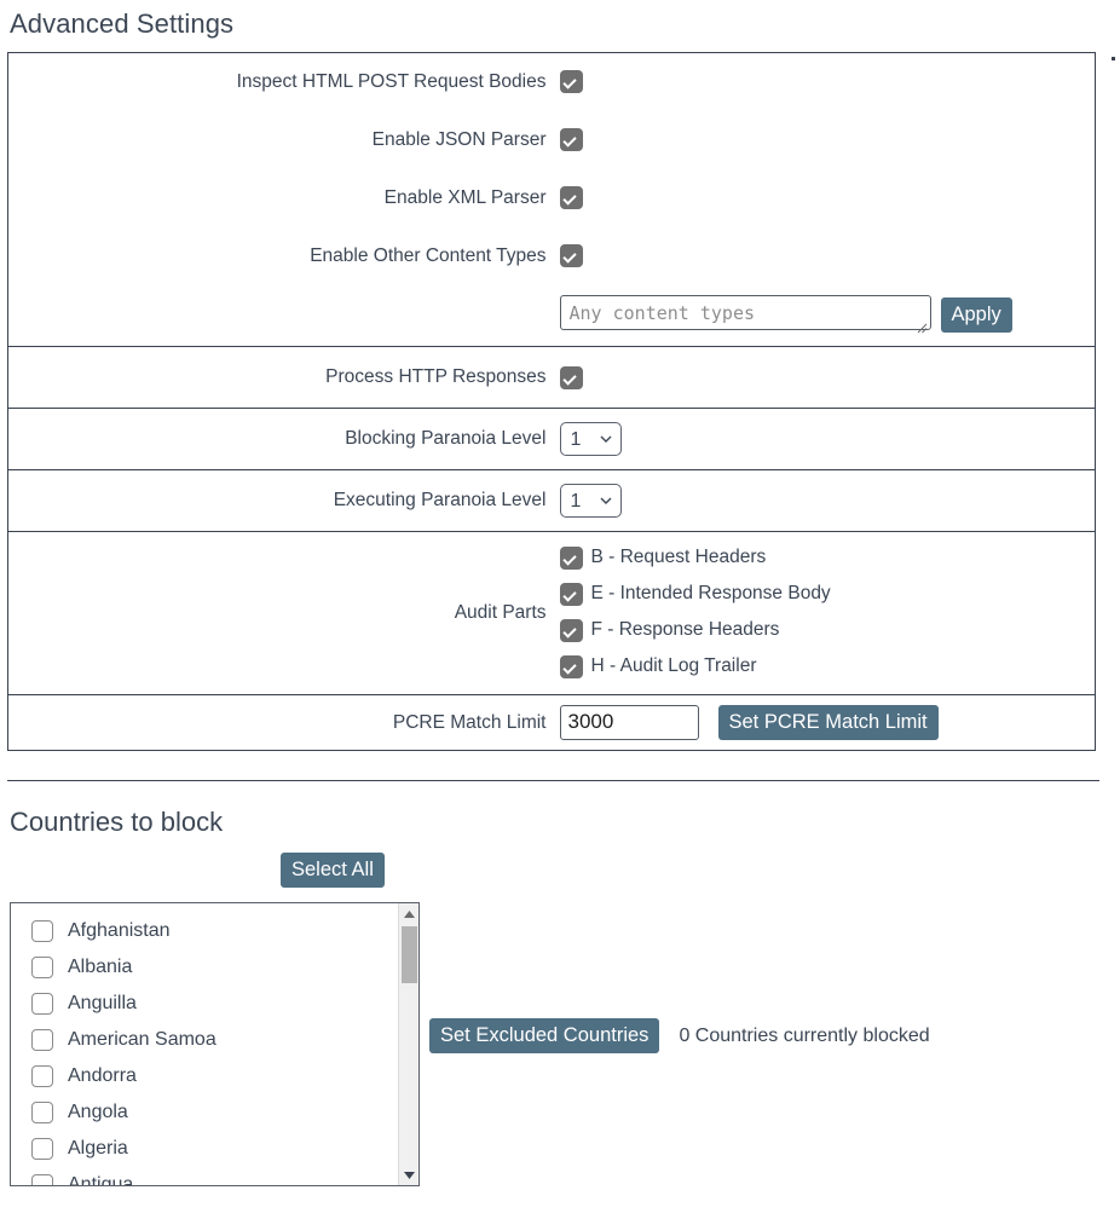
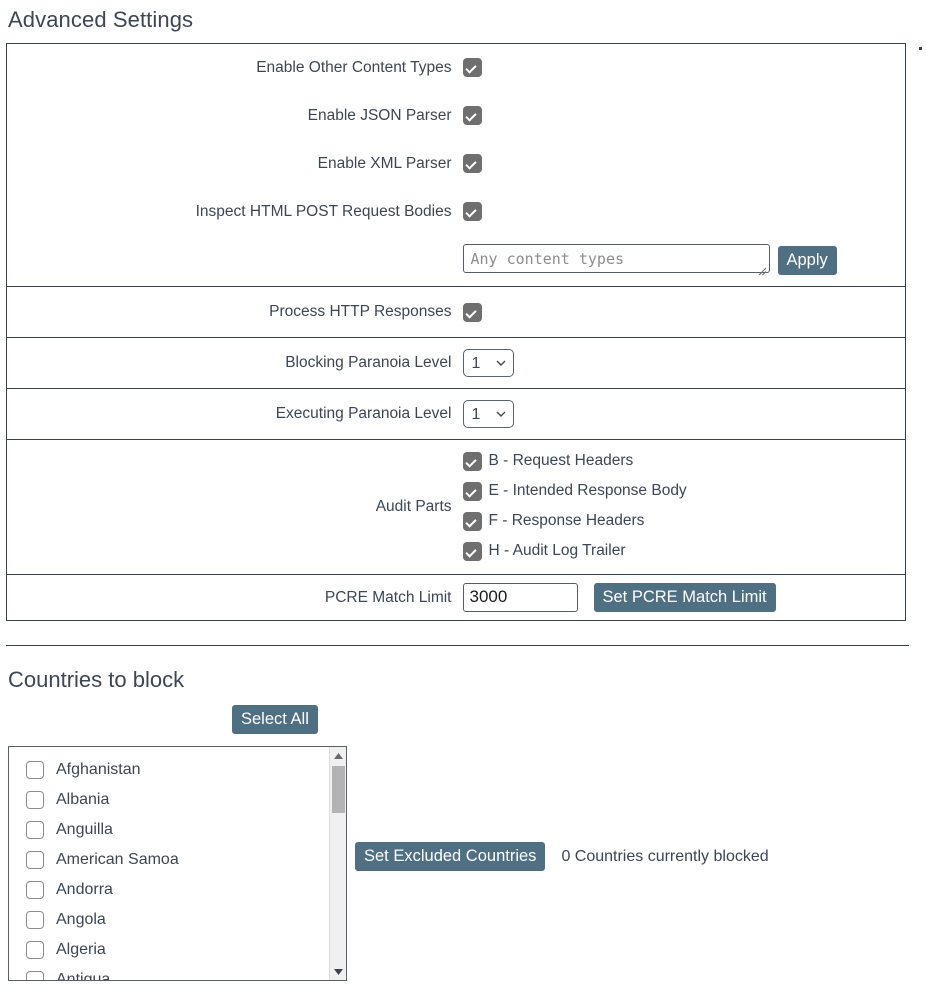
  Advanced Settings
- Inspect HTML POST Request Bodies
+ Enable Other Content Types
  Enable JSON Parser
  Enable XML Parser
- Enable Other Content Types
+ Inspect HTML POST Request Bodies
  	Any content types Apply
  Process HTTP Responses
  Blocking Paranoia Level	1
  Executing Paranoia Level	1
  Audit Parts	B - Request Headers E - Intended Response Body F - Response Headers H - Audit Log Trailer
  PCRE Match Limit	3000 Set PCRE Match Limit
  Countries to block
  Select All
  Afghanistan
  Albania
  Anguilla
  American Samoa
  Andorra
  Angola
  Algeria
  Antigua
  Set Excluded Countries
  0 Countries currently blocked
